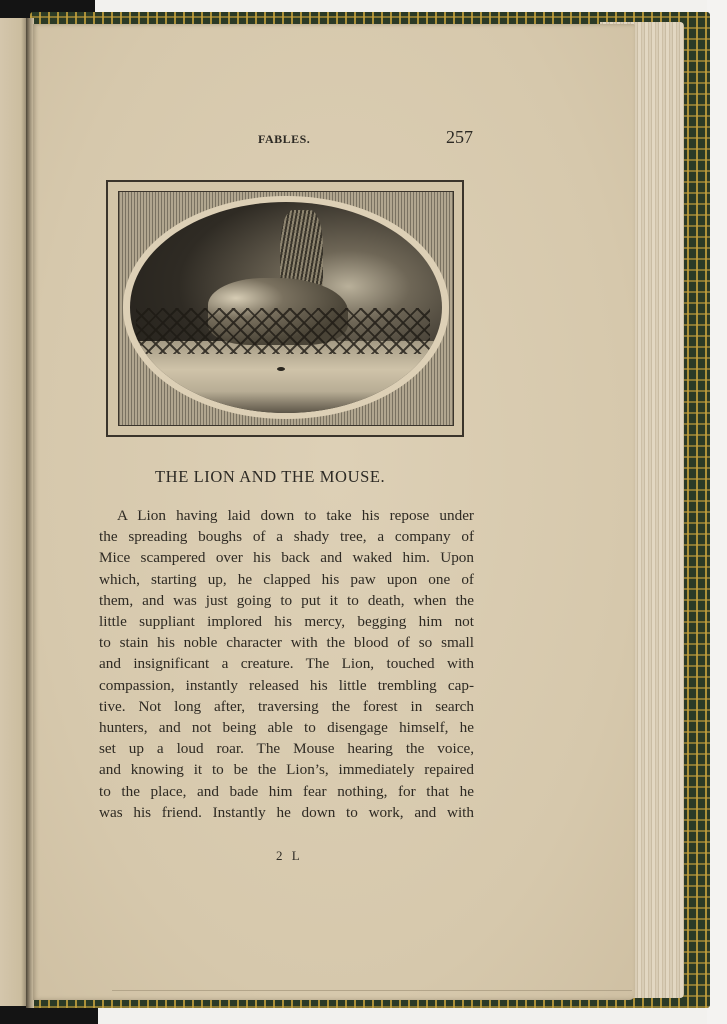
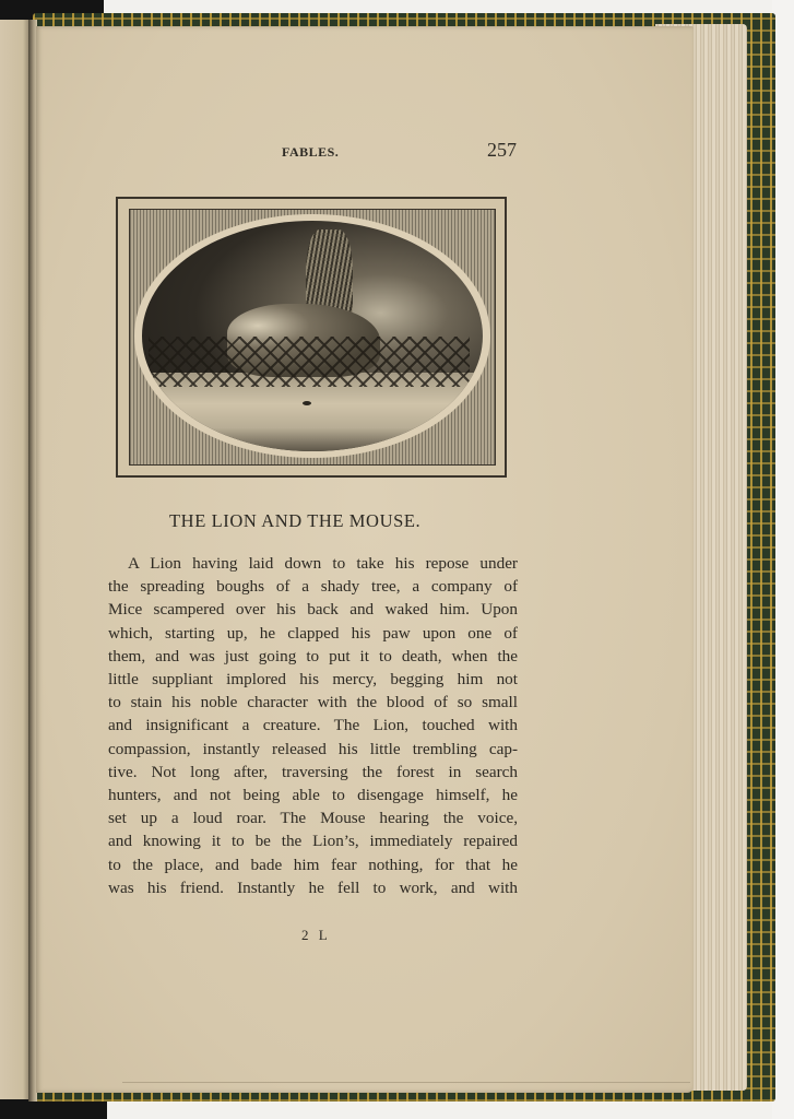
  FABLES.
  257
  THE LION AND THE MOUSE.
  A Lion having laid down to take his repose under
  the spreading boughs of a shady tree, a company of
  Mice scampered over his back and waked him. Upon
  which, starting up, he clapped his paw upon one of
  them, and was just going to put it to death, when the
  little suppliant implored his mercy, begging him not
  to stain his noble character with the blood of so small
  and insignificant a creature. The Lion, touched with
  compassion, instantly released his little trembling cap-
  tive. Not long after, traversing the forest in search
  hunters, and not being able to disengage himself, he
  set up a loud roar. The Mouse hearing the voice,
  and knowing it to be the Lion’s, immediately repaired
  to the place, and bade him fear nothing, for that he
- was his friend. Instantly he down to work, and with
+ was his friend. Instantly he fell to work, and with
  2 L
